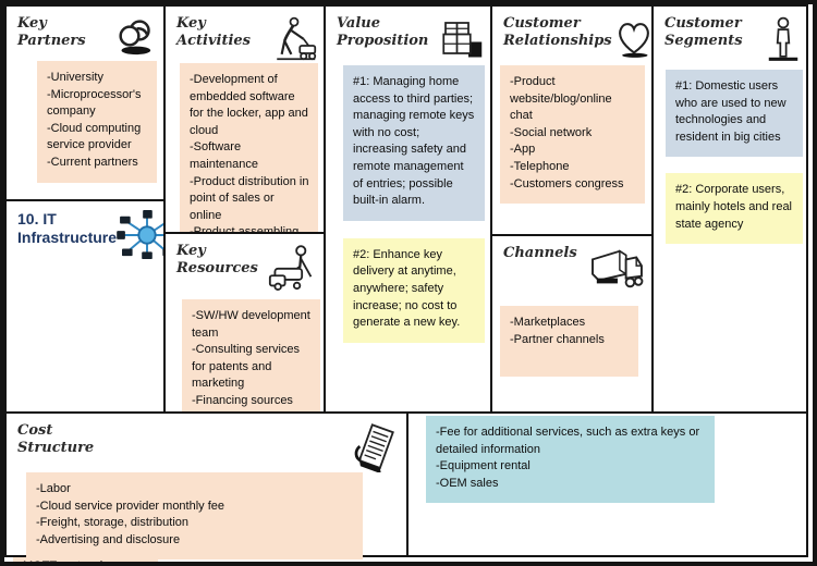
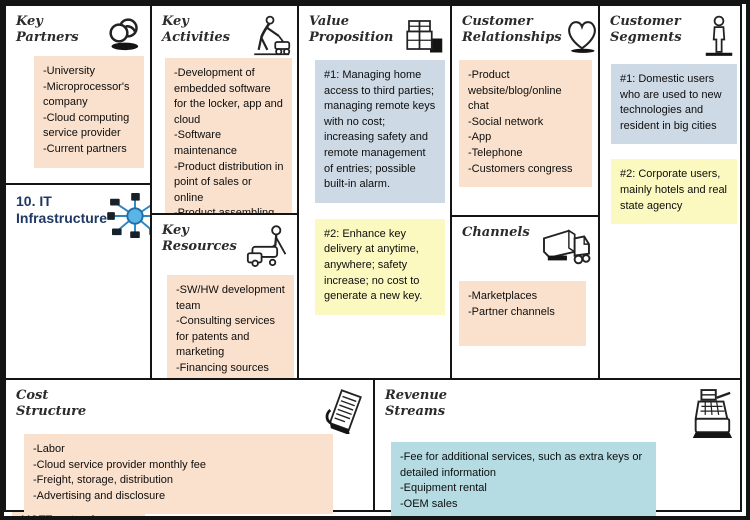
  Key
  Partners
  -University
  -Microprocessor's company
  -Cloud computing service provider
  -Current partners
  10. IT
  Infrastructure
  Key
  Activities
  -Development of embedded software for the locker, app and cloud
  -Software maintenance
  -Product distribution in point of sales or online
  Key
  Resources
  -SW/HW development team
  -Consulting services for patents and marketing
  -Financing sources
  Value
  Proposition
  #1: Managing home access to third parties; managing remote keys with no cost; increasing safety and remote management of entries; possible built-in alarm.
  #2: Enhance key delivery at anytime, anywhere; safety increase; no cost to generate a new key.
  Customer
  Relationships
  -Product website/blog/online chat
  -Social network
  -App
  -Telephone
  -Customers congress
  Channels
  -Marketplaces
  -Partner channels
  Customer
  Segments
  #1: Domestic users who are used to new technologies and resident in big cities
  #2: Corporate users, mainly hotels and real state agency
  Cost
  Structure
  -Labor
  -Cloud service provider monthly fee
  -Freight, storage, distribution
  -Advertising and disclosure
+ Revenue
+ Streams
  -Fee for additional services, such as extra keys or detailed information
  -Equipment rental
  -OEM sales
